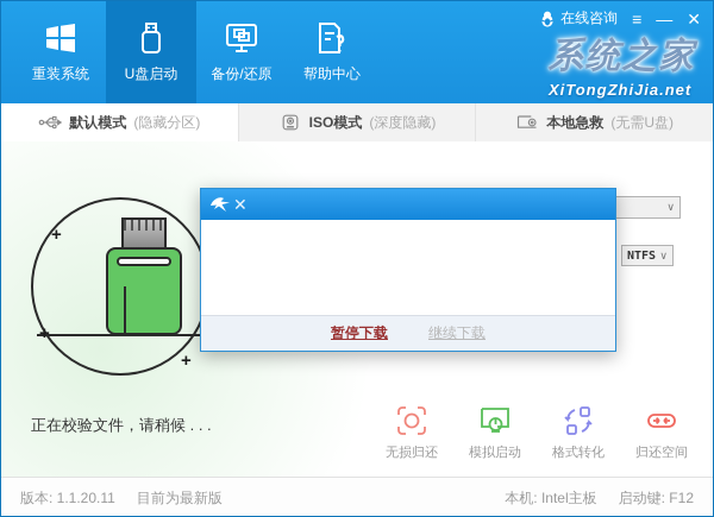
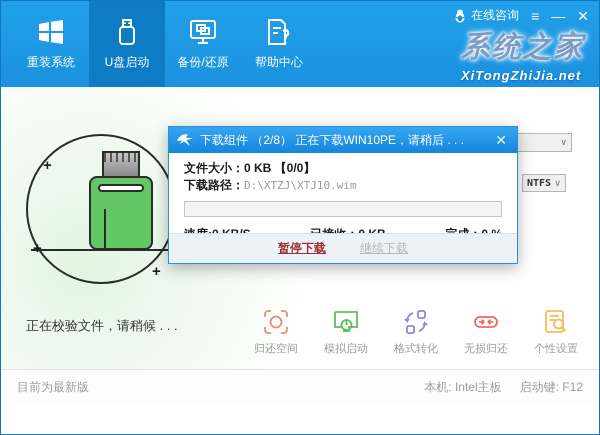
  重装系统
  U盘启动
  备份/还原
  帮助中心
  在线咨询
  ≡
  —
  ✕
  系统之家
  XiTongZhiJia.net
- 默认模式
- (隐藏分区)
- ISO模式
- (深度隐藏)
- 本地急救
- (无需U盘)
  +
  +
  +
  ∨
  NTFS
  ∨
  正在校验文件，请稍候 . . .
- 无损归还
+ 归还空间
  模拟启动
  格式转化
- 归还空间
+ 无损归还
+ 个性设置
+ 下载组件 （2/8） 正在下载WIN10PE，请稍后 . . .
  ✕
+ 文件大小：0 KB 【0/0】
+ 下载路径：D:\XTZJ\XTJ10.wim
  暂停下载
  继续下载
- 版本: 1.1.20.11
  目前为最新版
  本机: Intel主板
  启动键: F12
